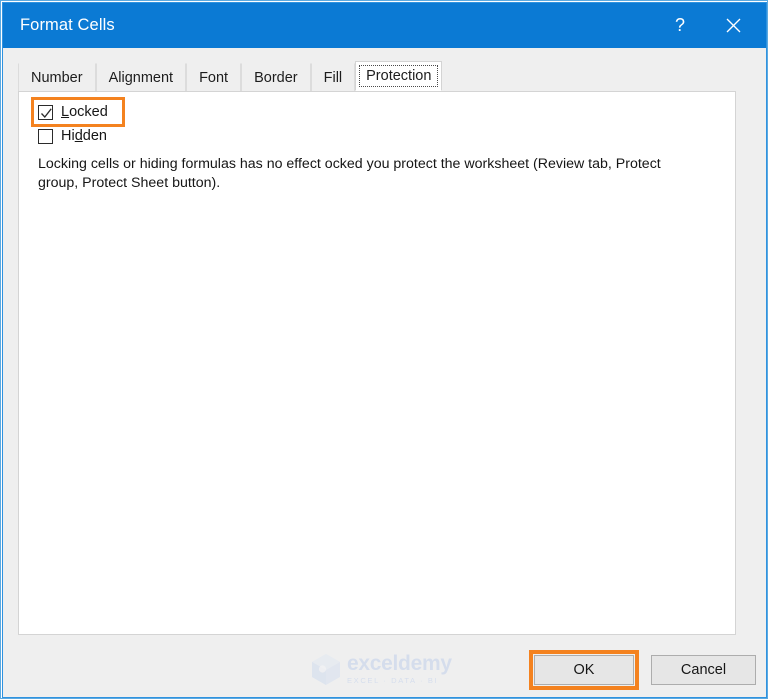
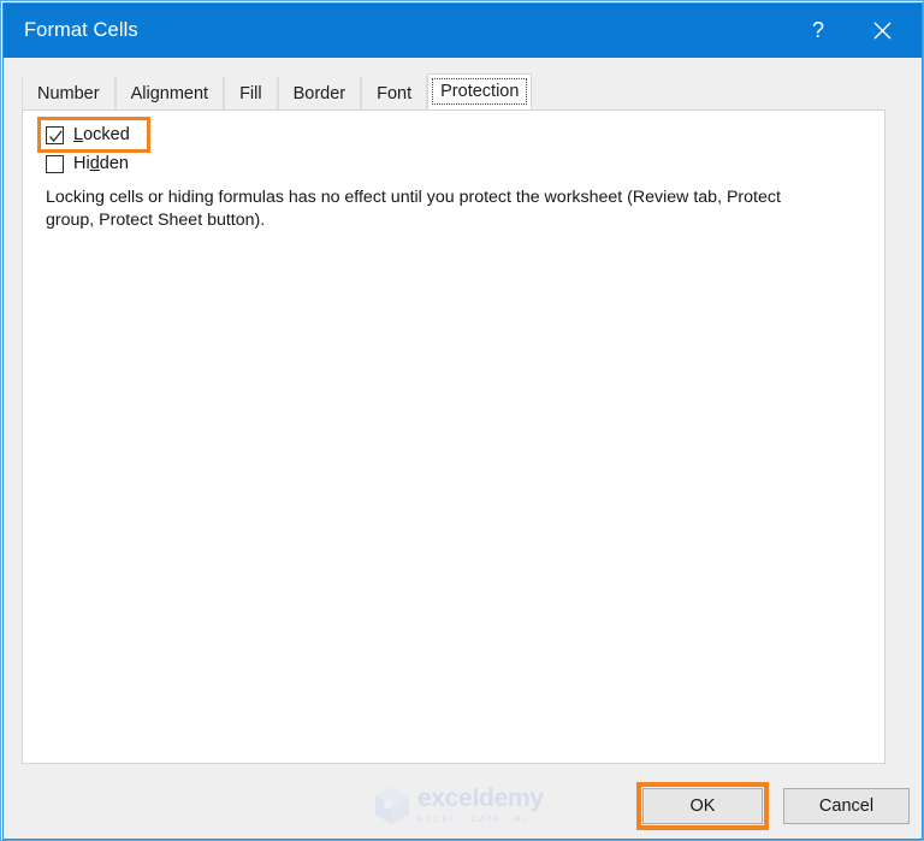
  Format Cells
  ?
  Number
  Alignment
- Font
+ Fill
  Border
- Fill
+ Font
  Protection
  Locked
  Hidden
- Locking cells or hiding formulas has no effect ocked you protect the worksheet (Review tab, Protect group, Protect Sheet button).
+ Locking cells or hiding formulas has no effect until you protect the worksheet (Review tab, Protect group, Protect Sheet button).
  exceldemy
  OK
  Cancel
